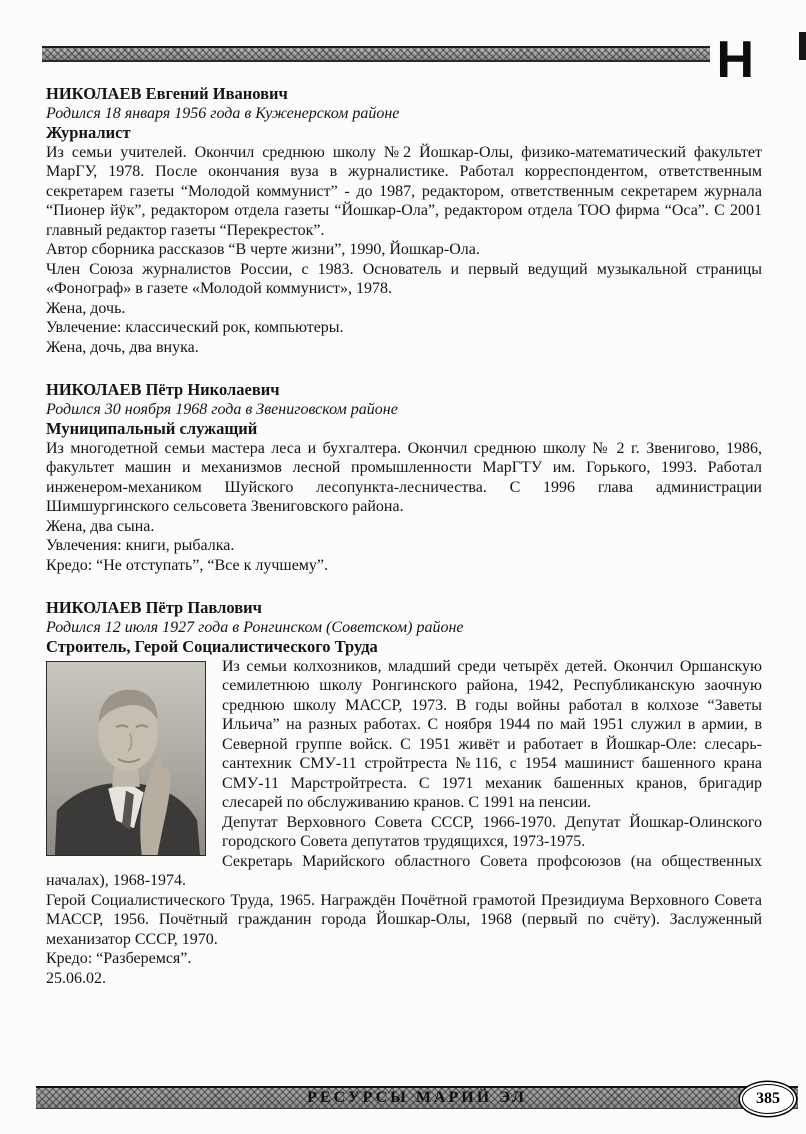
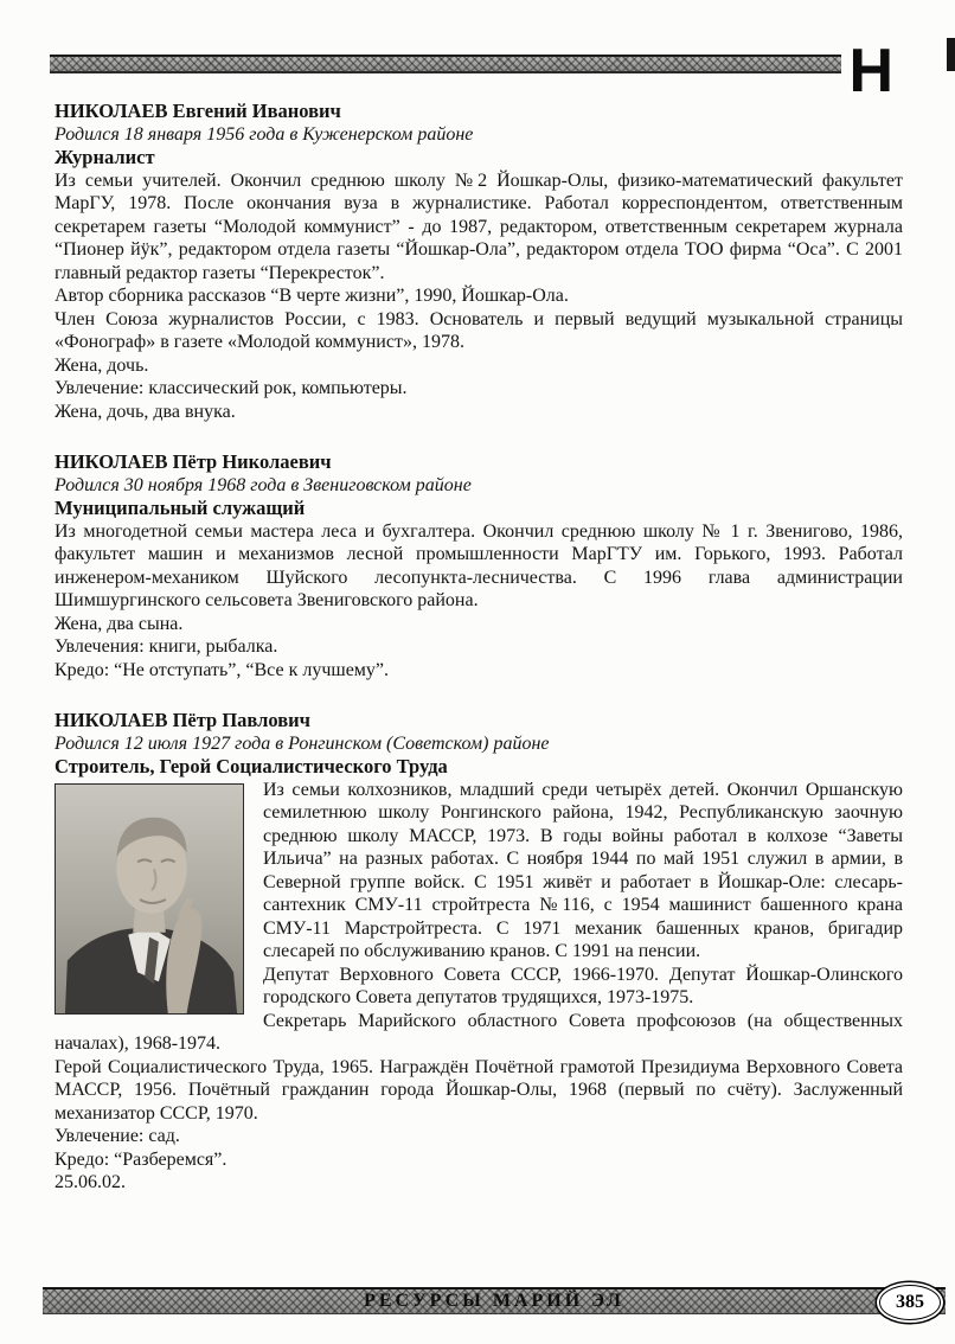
  Н
  НИКОЛАЕВ Евгений Иванович
  Родился 18 января 1956 года в Куженерском районе
  Журналист
  Из семьи учителей. Окончил среднюю школу №2 Йошкар-Олы, физико-математический факультет МарГУ, 1978. После окончания вуза в журналистике. Работал корреспондентом, ответственным секретарем газеты “Молодой коммунист” - до 1987, редактором, ответственным секретарем журнала “Пионер йӱк”, редактором отдела газеты “Йошкар-Ола”, редактором отдела ТОО фирма “Оса”. С 2001 главный редактор газеты “Перекресток”.
  Автор сборника рассказов “В черте жизни”, 1990, Йошкар-Ола.
  Член Союза журналистов России, с 1983. Основатель и первый ведущий музыкальной страницы «Фонограф» в газете «Молодой коммунист», 1978.
  Жена, дочь.
  Увлечение: классический рок, компьютеры.
  Жена, дочь, два внука.
  НИКОЛАЕВ Пётр Николаевич
  Родился 30 ноября 1968 года в Звениговском районе
  Муниципальный служащий
- Из многодетной семьи мастера леса и бухгалтера. Окончил среднюю школу № 2 г. Звенигово, 1986, факультет машин и механизмов лесной промышленности МарГТУ им. Горького, 1993. Работал инженером-механиком Шуйского лесопункта-лесничества. С 1996 глава администрации Шимшургинского сельсовета Звениговского района.
+ Из многодетной семьи мастера леса и бухгалтера. Окончил среднюю школу № 1 г. Звенигово, 1986, факультет машин и механизмов лесной промышленности МарГТУ им. Горького, 1993. Работал инженером-механиком Шуйского лесопункта-лесничества. С 1996 глава администрации Шимшургинского сельсовета Звениговского района.
  Жена, два сына.
  Увлечения: книги, рыбалка.
  Кредо: “Не отступать”, “Все к лучшему”.
  НИКОЛАЕВ Пётр Павлович
  Родился 12 июля 1927 года в Ронгинском (Советском) районе
  Строитель, Герой Социалистического Труда
  Из семьи колхозников, младший среди четырёх детей. Окончил Оршанскую семилетнюю школу Ронгинского района, 1942, Республиканскую заочную среднюю школу МАССР, 1973. В годы войны работал в колхозе “Заветы Ильича” на разных работах. С ноября 1944 по май 1951 служил в армии, в Северной группе войск. С 1951 живёт и работает в Йошкар-Оле: слесарь-сантехник СМУ-11 стройтреста №116, с 1954 машинист башенного крана СМУ-11 Марстройтреста. С 1971 механик башенных кранов, бригадир слесарей по обслуживанию кранов. С 1991 на пенсии.
  Депутат Верховного Совета СССР, 1966-1970. Депутат Йошкар-Олинского городского Совета депутатов трудящихся, 1973-1975.
  Секретарь Марийского областного Совета профсоюзов (на общественных началах), 1968-1974.
  Герой Социалистического Труда, 1965. Награждён Почётной грамотой Президиума Верховного Совета МАССР, 1956. Почётный гражданин города Йошкар-Олы, 1968 (первый по счёту). Заслуженный механизатор СССР, 1970.
+ Увлечение: сад.
  Кредо: “Разберемся”.
  25.06.02.
  РЕСУРСЫ МАРИЙ ЭЛ
  385
